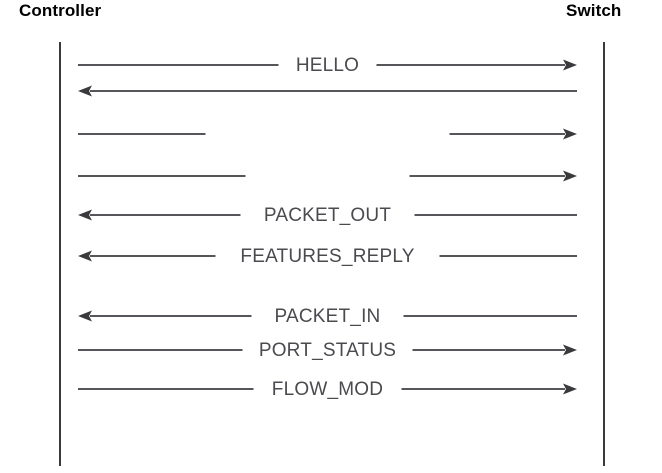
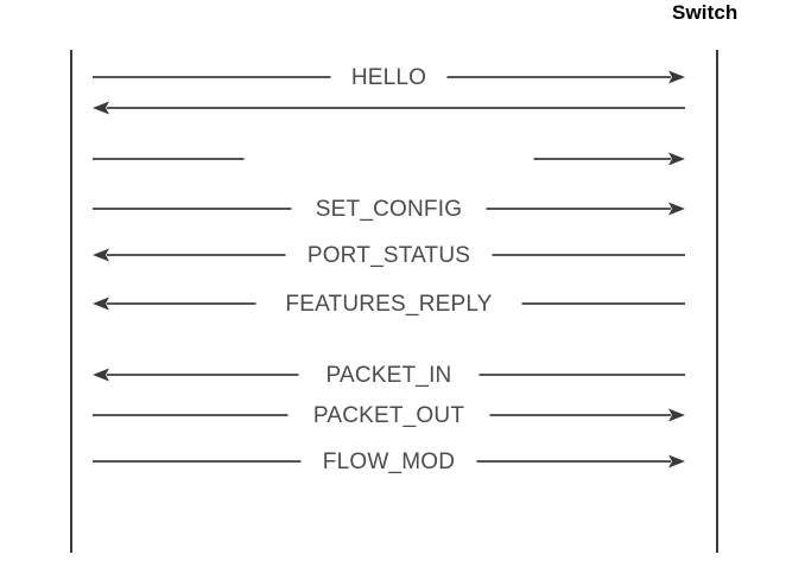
- Controller
  Switch
  HELLO
+ SET_CONFIG
- PACKET_OUT
+ PORT_STATUS
  FEATURES_REPLY
  PACKET_IN
- PORT_STATUS
+ PACKET_OUT
  FLOW_MOD
